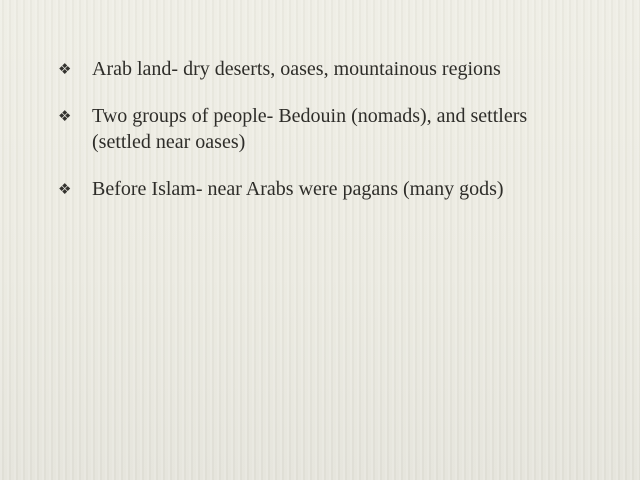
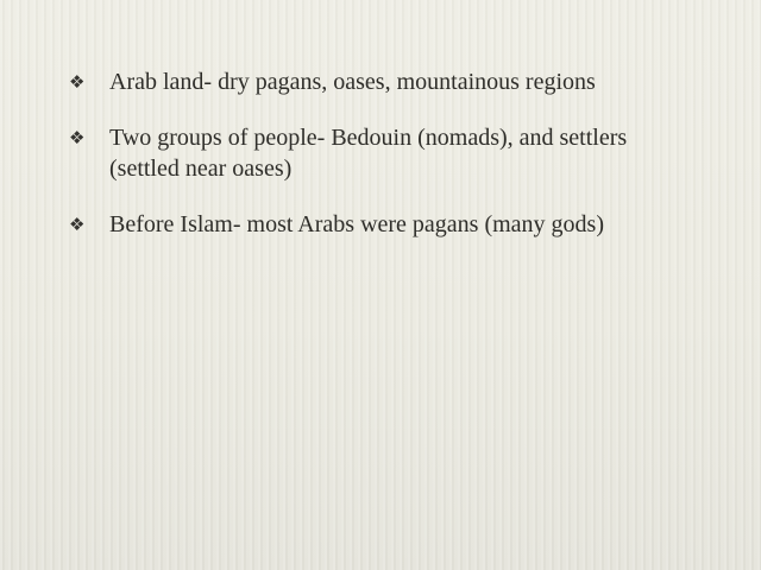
  ❖
- Arab land- dry deserts, oases, mountainous regions
+ Arab land- dry pagans, oases, mountainous regions
  ❖
  Two groups of people- Bedouin (nomads), and settlers (settled near oases)
  ❖
- Before Islam- near Arabs were pagans (many gods)
+ Before Islam- most Arabs were pagans (many gods)
